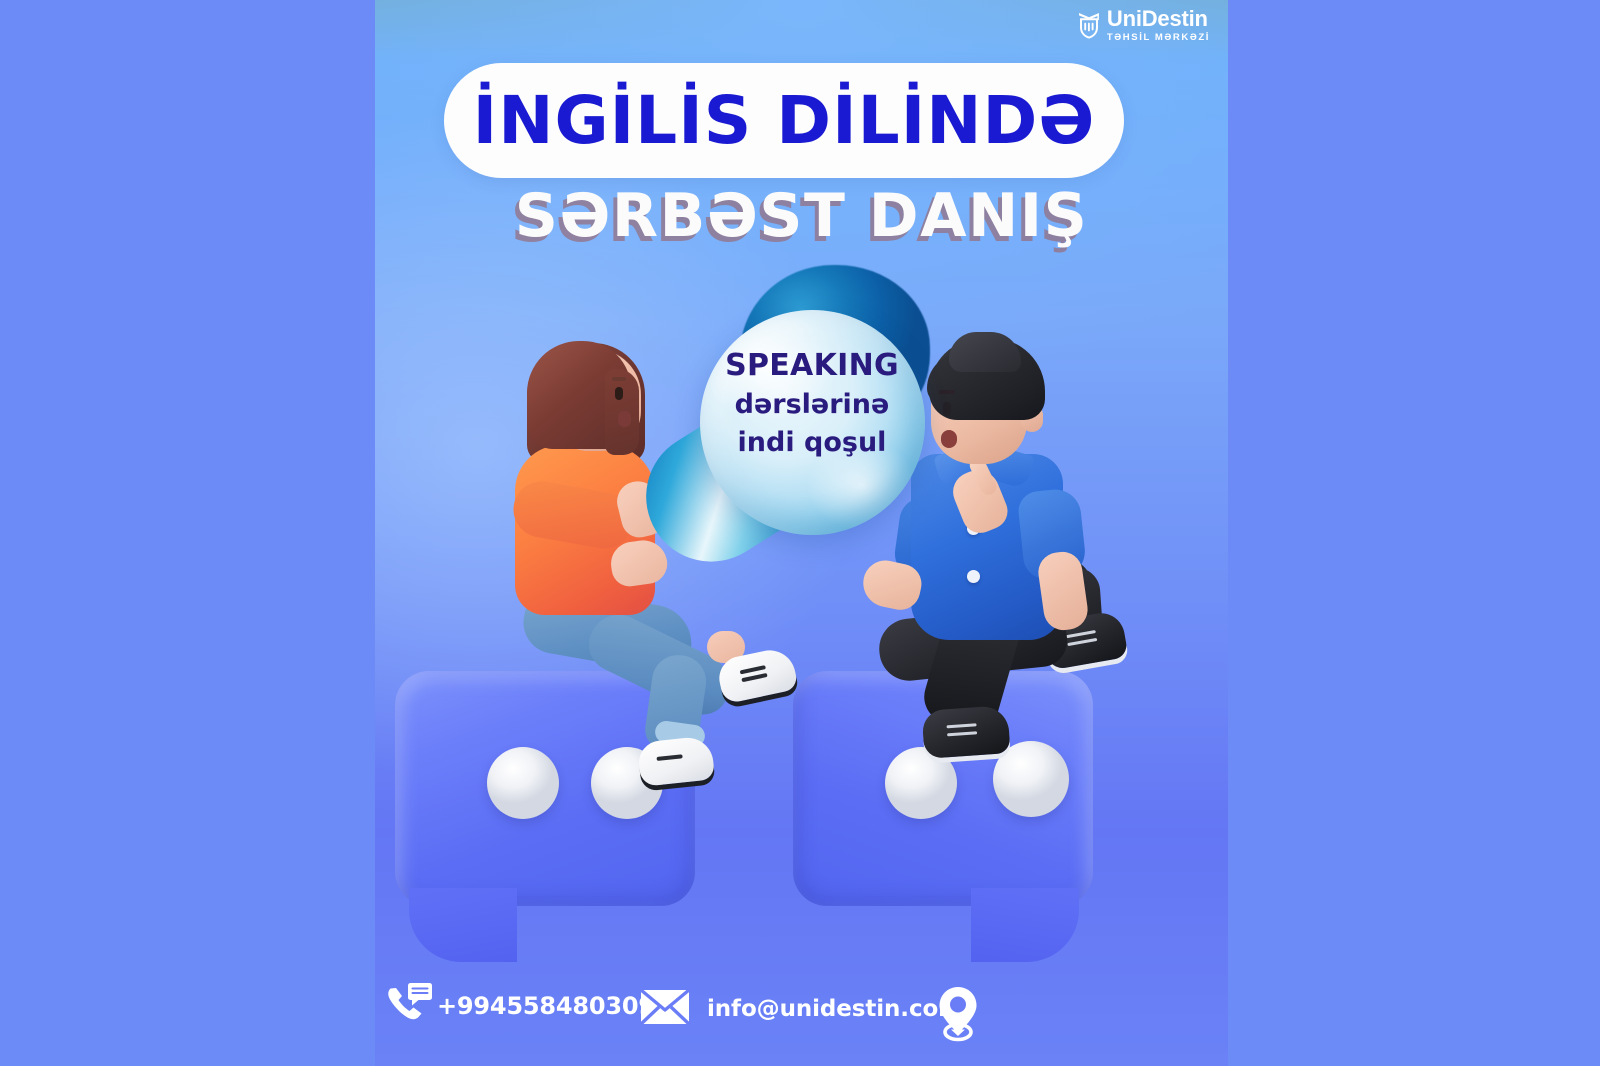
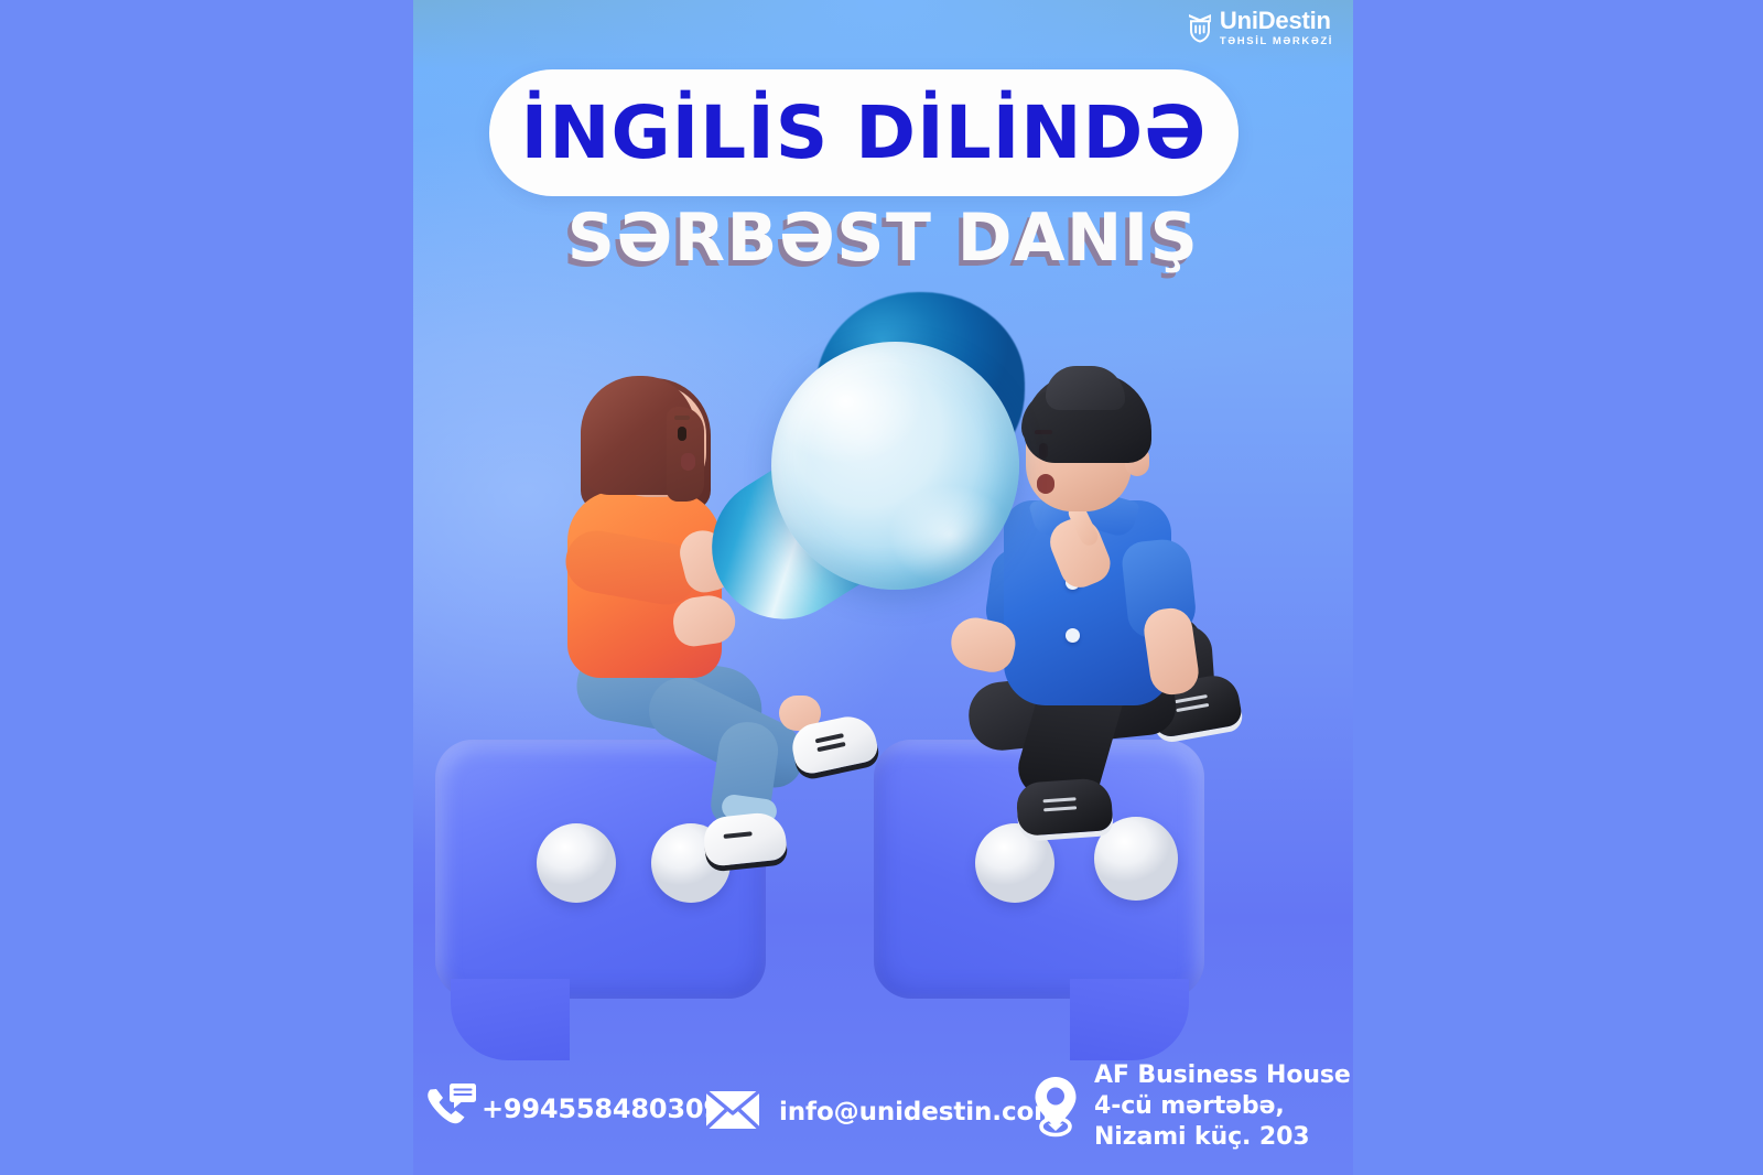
  UniDestin
  TƏHSİL MƏRKƏZİ
  İNGİLİS DİLİNDƏ
  SƏRBƏST DANIŞ
- SPEAKING
- dərslərinə
- indi qoşul
  +99455848030
  info@unidestin.co
+ AF Business House
+ 4-cü mərtəbə,
+ Nizami küç. 203
